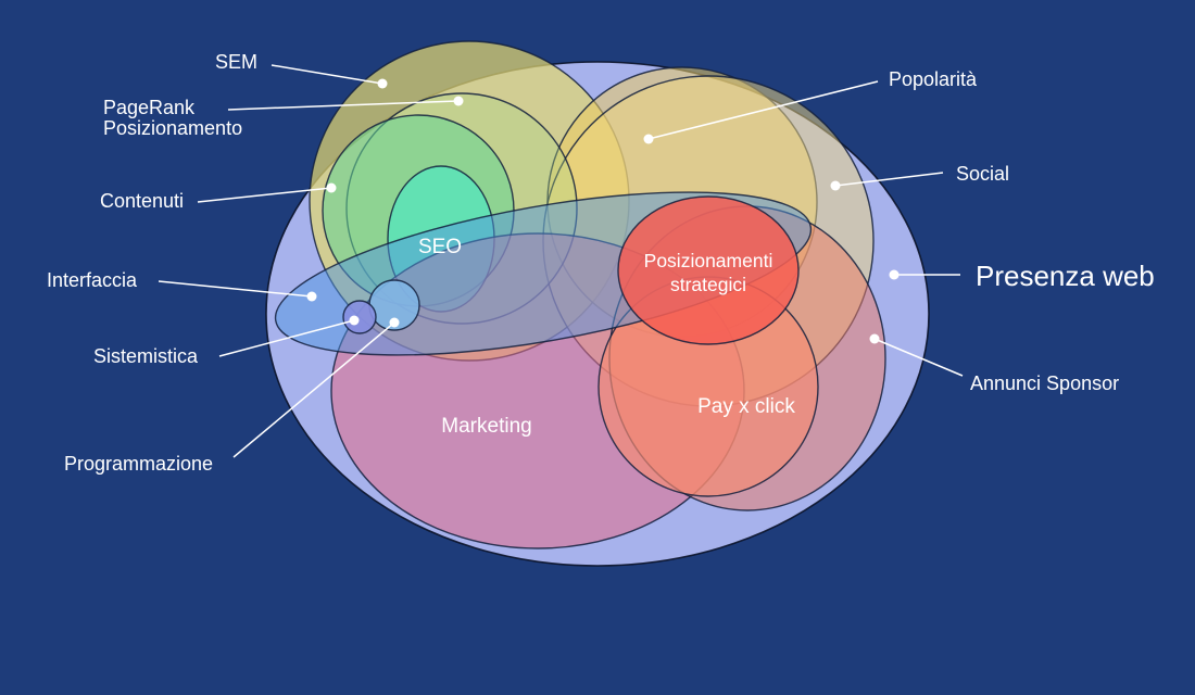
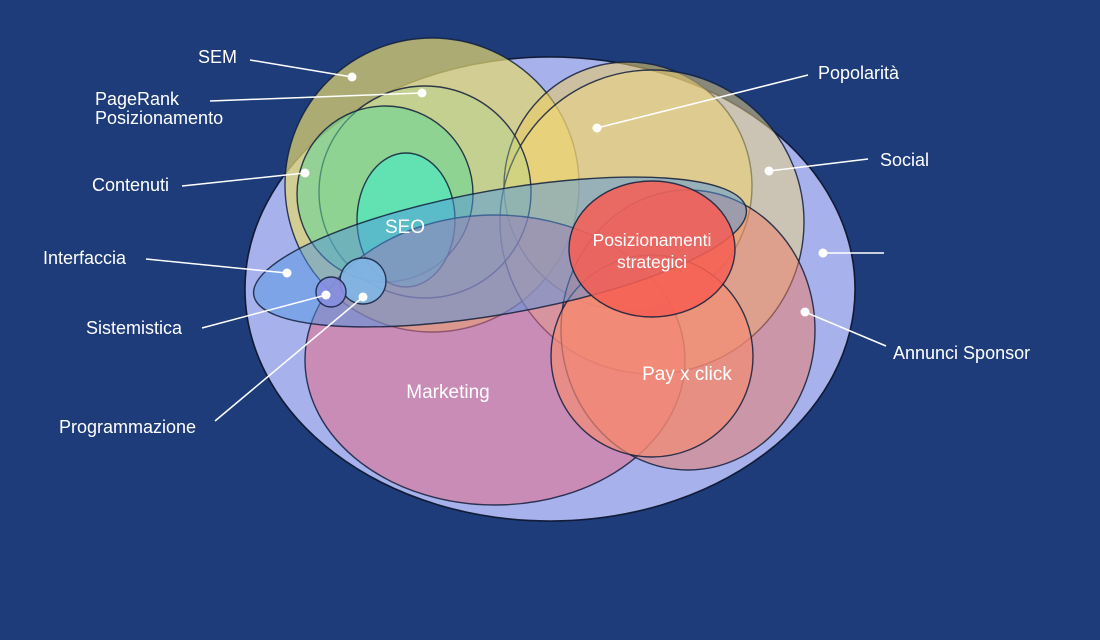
  SEM
  PageRank
  Posizionamento
  Contenuti
  Interfaccia
  Sistemistica
  Programmazione
  Popolarità
  Social
- Presenza web
  Annunci Sponsor
  SEO
  Marketing
  Pay x click
  Posizionamenti
  strategici
